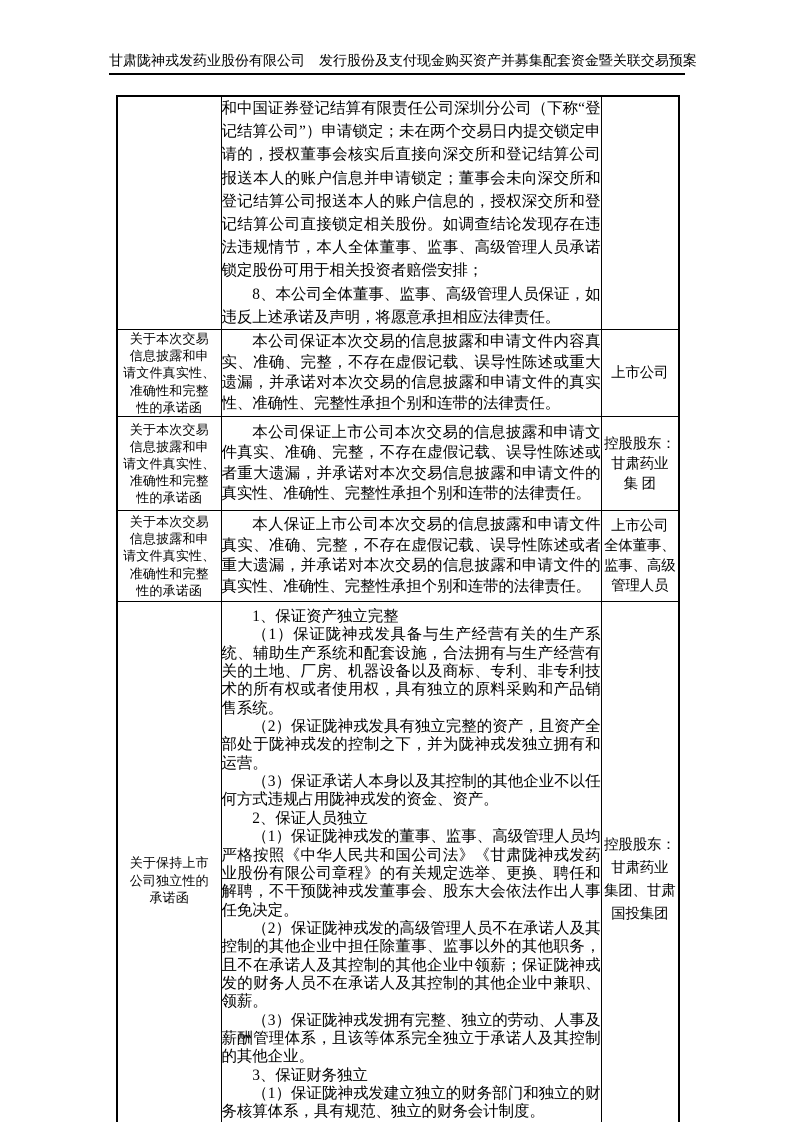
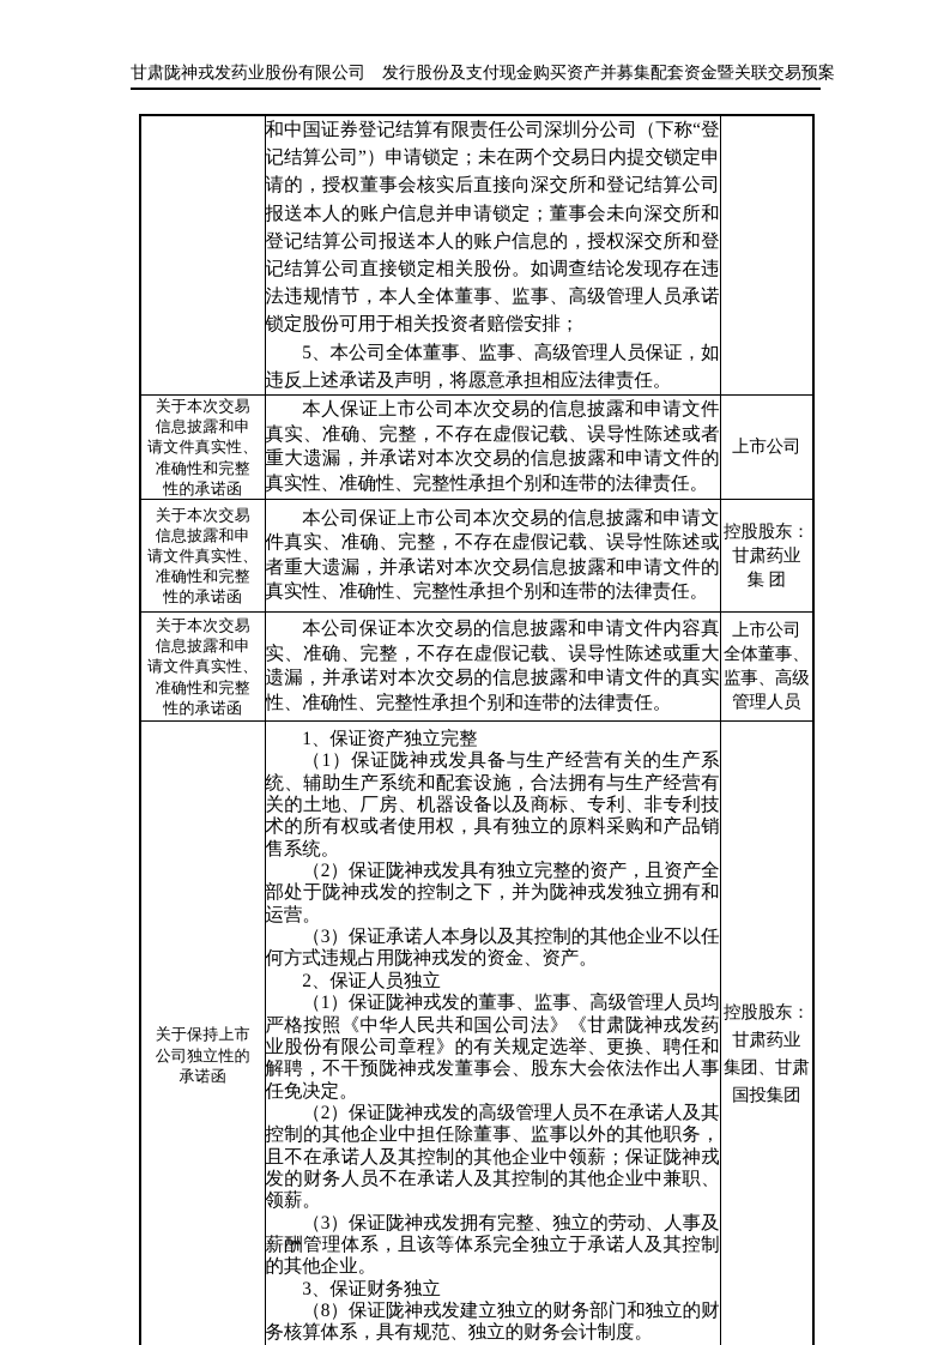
  甘肃陇神戎发药业股份有限公司 发行股份及支付现金购买资产并募集配套资金暨关联交易预案
- 	和中国证券登记结算有限责任公司深圳分公司（下称“登记结算公司”）申请锁定；未在两个交易日内提交锁定申请的，授权董事会核实后直接向深交所和登记结算公司报送本人的账户信息并申请锁定；董事会未向深交所和登记结算公司报送本人的账户信息的，授权深交所和登记结算公司直接锁定相关股份。如调查结论发现存在违法违规情节，本人全体董事、监事、高级管理人员承诺锁定股份可用于相关投资者赔偿安排；8、本公司全体董事、监事、高级管理人员保证，如违反上述承诺及声明，将愿意承担相应法律责任。
+ 	和中国证券登记结算有限责任公司深圳分公司（下称“登记结算公司”）申请锁定；未在两个交易日内提交锁定申请的，授权董事会核实后直接向深交所和登记结算公司报送本人的账户信息并申请锁定；董事会未向深交所和登记结算公司报送本人的账户信息的，授权深交所和登记结算公司直接锁定相关股份。如调查结论发现存在违法违规情节，本人全体董事、监事、高级管理人员承诺锁定股份可用于相关投资者赔偿安排；5、本公司全体董事、监事、高级管理人员保证，如违反上述承诺及声明，将愿意承担相应法律责任。
- 关于本次交易信息披露和申请文件真实性、准确性和完整性的承诺函	本公司保证本次交易的信息披露和申请文件内容真实、准确、完整，不存在虚假记载、误导性陈述或重大遗漏，并承诺对本次交易的信息披露和申请文件的真实性、准确性、完整性承担个别和连带的法律责任。	上市公司
+ 关于本次交易信息披露和申请文件真实性、准确性和完整性的承诺函	本人保证上市公司本次交易的信息披露和申请文件真实、准确、完整，不存在虚假记载、误导性陈述或者重大遗漏，并承诺对本次交易的信息披露和申请文件的真实性、准确性、完整性承担个别和连带的法律责任。	上市公司
  关于本次交易信息披露和申请文件真实性、准确性和完整性的承诺函	本公司保证上市公司本次交易的信息披露和申请文件真实、准确、完整，不存在虚假记载、误导性陈述或者重大遗漏，并承诺对本次交易信息披露和申请文件的真实性、准确性、完整性承担个别和连带的法律责任。	控股股东：甘肃药业集 团
- 关于本次交易信息披露和申请文件真实性、准确性和完整性的承诺函	本人保证上市公司本次交易的信息披露和申请文件真实、准确、完整，不存在虚假记载、误导性陈述或者重大遗漏，并承诺对本次交易的信息披露和申请文件的真实性、准确性、完整性承担个别和连带的法律责任。	上市公司全体董事、监事、高级管理人员
+ 关于本次交易信息披露和申请文件真实性、准确性和完整性的承诺函	本公司保证本次交易的信息披露和申请文件内容真实、准确、完整，不存在虚假记载、误导性陈述或重大遗漏，并承诺对本次交易的信息披露和申请文件的真实性、准确性、完整性承担个别和连带的法律责任。	上市公司全体董事、监事、高级管理人员
- 关于保持上市公司独立性的承诺函	1、保证资产独立完整（1）保证陇神戎发具备与生产经营有关的生产系统、辅助生产系统和配套设施，合法拥有与生产经营有关的土地、厂房、机器设备以及商标、专利、非专利技术的所有权或者使用权，具有独立的原料采购和产品销售系统。（2）保证陇神戎发具有独立完整的资产，且资产全部处于陇神戎发的控制之下，并为陇神戎发独立拥有和运营。（3）保证承诺人本身以及其控制的其他企业不以任何方式违规占用陇神戎发的资金、资产。2、保证人员独立（1）保证陇神戎发的董事、监事、高级管理人员均严格按照《中华人民共和国公司法》《甘肃陇神戎发药业股份有限公司章程》的有关规定选举、更换、聘任和解聘，不干预陇神戎发董事会、股东大会依法作出人事任免决定。（2）保证陇神戎发的高级管理人员不在承诺人及其控制的其他企业中担任除董事、监事以外的其他职务，且不在承诺人及其控制的其他企业中领薪；保证陇神戎发的财务人员不在承诺人及其控制的其他企业中兼职、领薪。（3）保证陇神戎发拥有完整、独立的劳动、人事及薪酬管理体系，且该等体系完全独立于承诺人及其控制的其他企业。3、保证财务独立（1）保证陇神戎发建立独立的财务部门和独立的财务核算体系，具有规范、独立的财务会计制度。	控股股东：甘肃药业集团、甘肃国投集团
+ 关于保持上市公司独立性的承诺函	1、保证资产独立完整（1）保证陇神戎发具备与生产经营有关的生产系统、辅助生产系统和配套设施，合法拥有与生产经营有关的土地、厂房、机器设备以及商标、专利、非专利技术的所有权或者使用权，具有独立的原料采购和产品销售系统。（2）保证陇神戎发具有独立完整的资产，且资产全部处于陇神戎发的控制之下，并为陇神戎发独立拥有和运营。（3）保证承诺人本身以及其控制的其他企业不以任何方式违规占用陇神戎发的资金、资产。2、保证人员独立（1）保证陇神戎发的董事、监事、高级管理人员均严格按照《中华人民共和国公司法》《甘肃陇神戎发药业股份有限公司章程》的有关规定选举、更换、聘任和解聘，不干预陇神戎发董事会、股东大会依法作出人事任免决定。（2）保证陇神戎发的高级管理人员不在承诺人及其控制的其他企业中担任除董事、监事以外的其他职务，且不在承诺人及其控制的其他企业中领薪；保证陇神戎发的财务人员不在承诺人及其控制的其他企业中兼职、领薪。（3）保证陇神戎发拥有完整、独立的劳动、人事及薪酬管理体系，且该等体系完全独立于承诺人及其控制的其他企业。3、保证财务独立（8）保证陇神戎发建立独立的财务部门和独立的财务核算体系，具有规范、独立的财务会计制度。	控股股东：甘肃药业集团、甘肃国投集团
